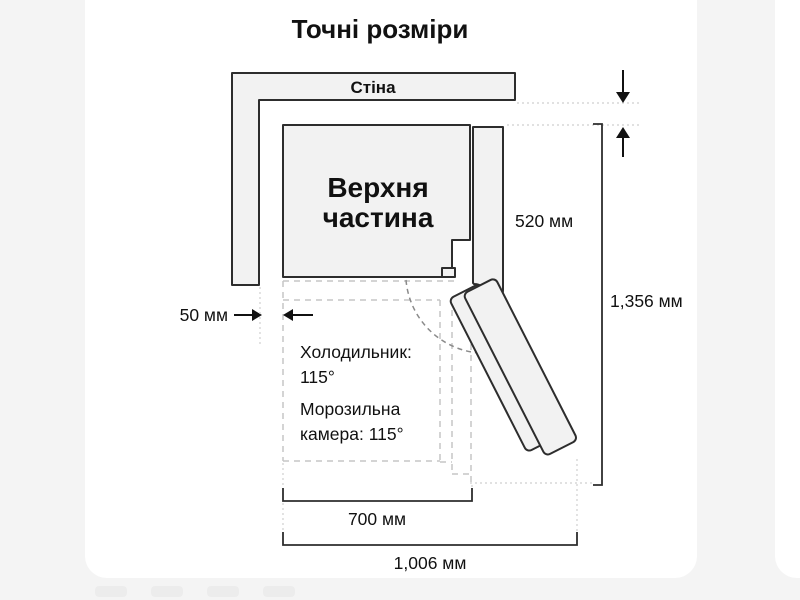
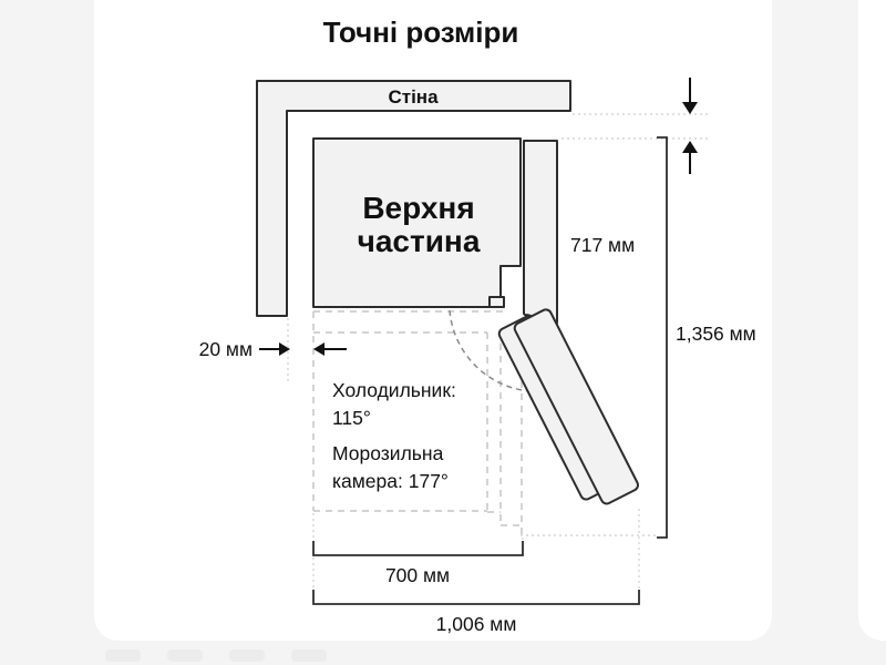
  Точні розміри
  Стіна
  1,356 мм
  Верхня
  частина
- 520 мм
+ 717 мм
- 50 мм
+ 20 мм
  Холодильник:
  115°
  Морозильна
- камера: 115°
+ камера: 177°
  700 мм
  1,006 мм
